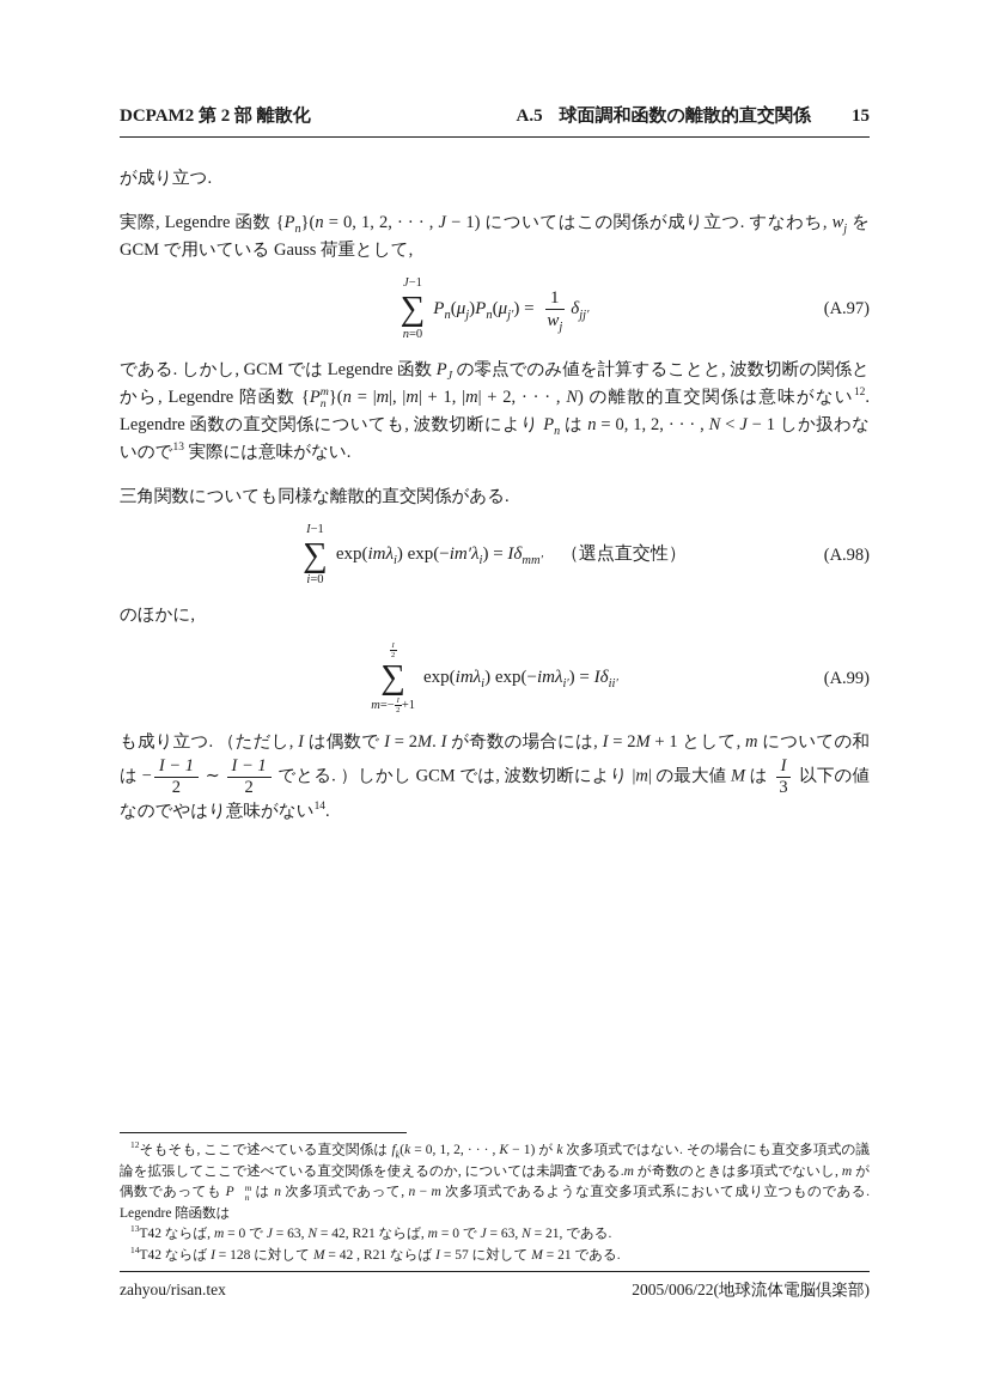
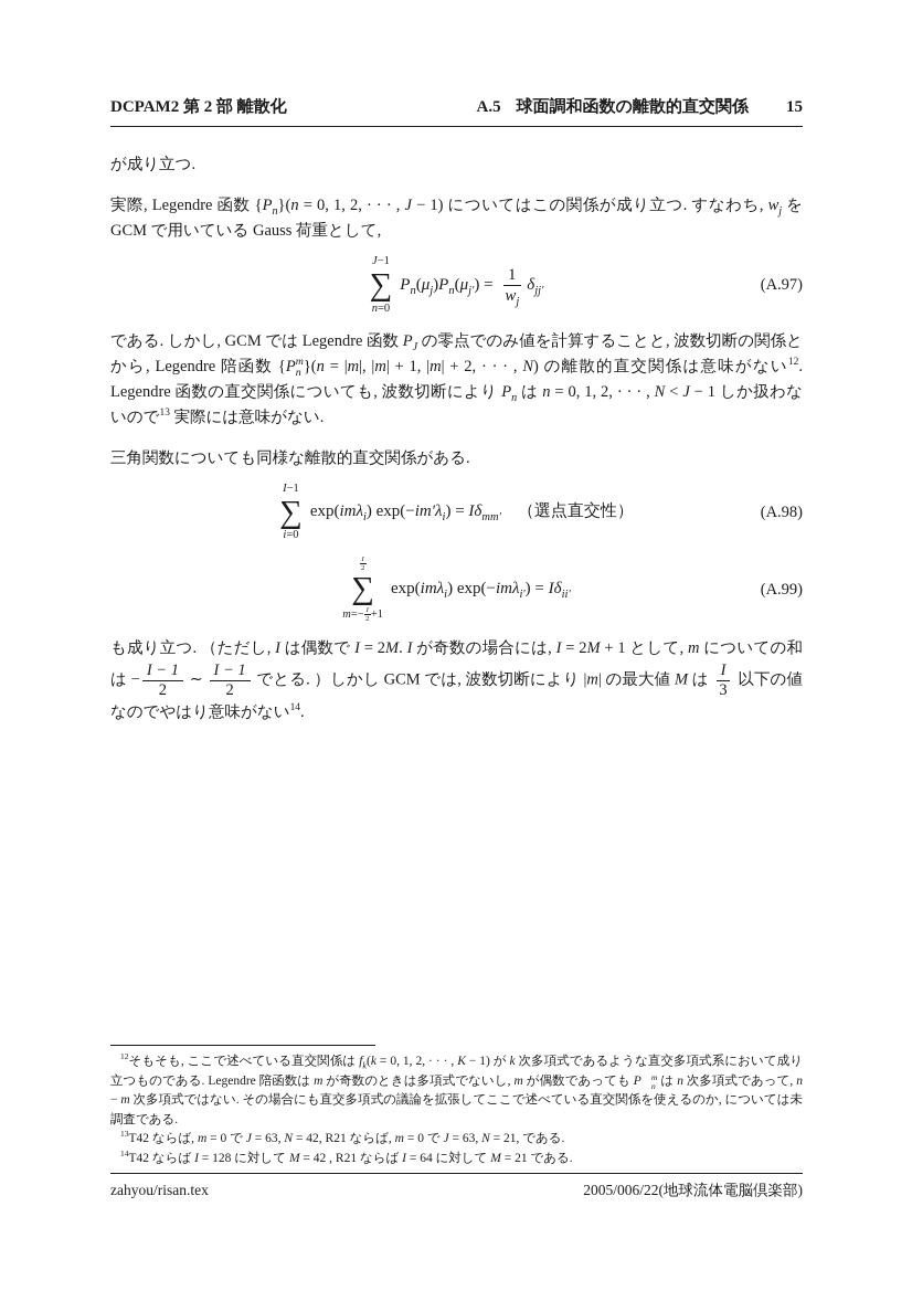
  DCPAM2 第 2 部 離散化
  A.5
  球面調和函数の離散的直交関係
  15
  が成り立つ.
  実際, Legendre 函数 {Pn}(n = 0, 1, 2, · · · , J − 1) についてはこの関係が成り立つ. すなわち, wj を GCM で用いている Gauss 荷重として,
  J−1
  ∑
  n=0
  Pn(μj)Pn(μj′) =
  1
  wj
  δjj′
  (A.97)
  である. しかし, GCM では Legendre 函数 PJ の零点でのみ値を計算することと, 波数切断の関係とから, Legendre 陪函数 {P
  m
  n
  }(n = |m|, |m| + 1, |m| + 2, · · · , N) の離散的直交関係は意味がない12. Legendre 函数の直交関係についても, 波数切断により Pn は n = 0, 1, 2, · · · , N < J − 1 しか扱わないので13 実際には意味がない.
  三角関数についても同様な離散的直交関係がある.
  I−1
  ∑
  i=0
  exp(imλi) exp(−im′λi) = Iδmm′ （選点直交性）
  (A.98)
- のほかに,
  ∑
  m=−
  +1
  exp(imλi) exp(−imλi′) = Iδii′
  (A.99)
  も成り立つ. （ただし, I は偶数で I = 2M. I が奇数の場合には, I = 2M + 1 として, m についての和は −
  I − 1
  2
  ∼
  I − 1
  2
  でとる. ）しかし GCM では, 波数切断により |m| の最大値 M は
  I
  3
  以下の値なのでやはり意味がない14.
- 12そもそも, ここで述べている直交関係は fk(k = 0, 1, 2, · · · , K − 1) が k 次多項式ではない. その場合にも直交多項式の議論を拡張してここで述べている直交関係を使えるのか, については未調査である.m が奇数のときは多項式でないし, m が偶数であっても P
+ 12そもそも, ここで述べている直交関係は fk(k = 0, 1, 2, · · · , K − 1) が k 次多項式であるような直交多項式系において成り立つものである. Legendre 陪函数は m が奇数のときは多項式でないし, m が偶数であっても P
  m
  n
- は n 次多項式であって, n − m 次多項式であるような直交多項式系において成り立つものである. Legendre 陪函数は
+ は n 次多項式であって, n − m 次多項式ではない. その場合にも直交多項式の議論を拡張してここで述べている直交関係を使えるのか, については未調査である.
  13T42 ならば, m = 0 で J = 63, N = 42, R21 ならば, m = 0 で J = 63, N = 21, である.
- 14T42 ならば I = 128 に対して M = 42 , R21 ならば I = 57 に対して M = 21 である.
+ 14T42 ならば I = 128 に対して M = 42 , R21 ならば I = 64 に対して M = 21 である.
  zahyou/risan.tex
  2005/006/22(地球流体電脳倶楽部)
